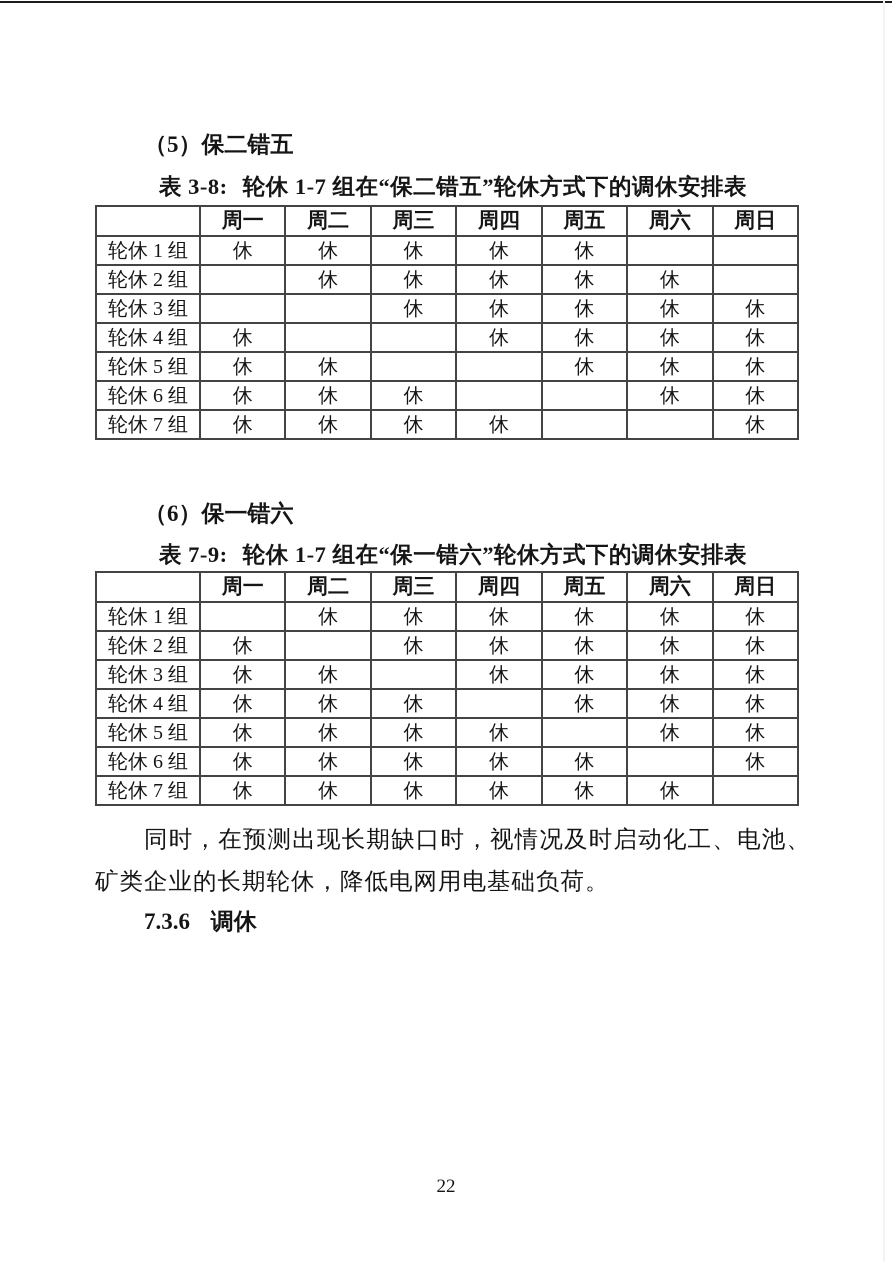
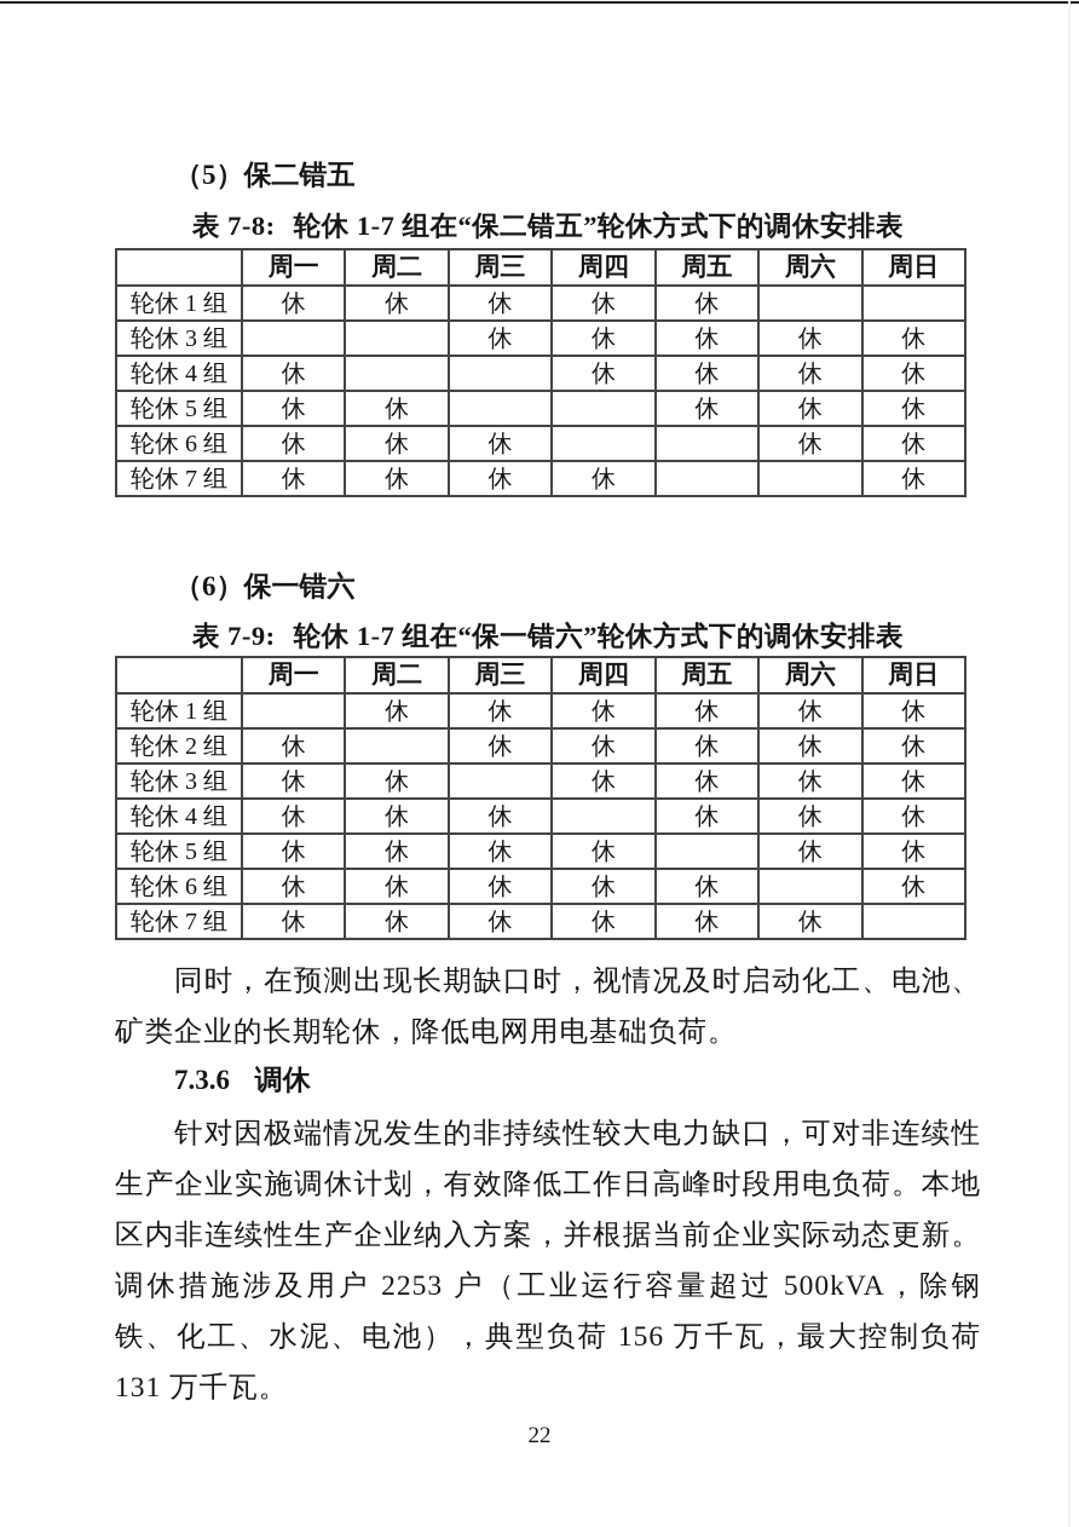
  （5）保二错五
- 表 3-8: 轮休 1-7 组在“保二错五”轮休方式下的调休安排表
+ 表 7-8: 轮休 1-7 组在“保二错五”轮休方式下的调休安排表
  	周一	周二	周三	周四	周五	周六	周日
  轮休 1 组	休	休	休	休	休
- 轮休 2 组		休	休	休	休	休
  轮休 3 组			休	休	休	休	休
  轮休 4 组	休			休	休	休	休
  轮休 5 组	休	休			休	休	休
  轮休 6 组	休	休	休			休	休
  轮休 7 组	休	休	休	休			休
  （6）保一错六
  表 7-9: 轮休 1-7 组在“保一错六”轮休方式下的调休安排表
  	周一	周二	周三	周四	周五	周六	周日
  轮休 1 组		休	休	休	休	休	休
  轮休 2 组	休		休	休	休	休	休
  轮休 3 组	休	休		休	休	休	休
  轮休 4 组	休	休	休		休	休	休
  轮休 5 组	休	休	休	休		休	休
  轮休 6 组	休	休	休	休	休		休
  轮休 7 组	休	休	休	休	休	休
  同时，在预测出现长期缺口时，视情况及时启动化工、电池、矿类企业的长期轮休，降低电网用电基础负荷。
  7.3.6 调休
+ 针对因极端情况发生的非持续性较大电力缺口，可对非连续性生产企业实施调休计划，有效降低工作日高峰时段用电负荷。本地区内非连续性生产企业纳入方案，并根据当前企业实际动态更新。调休措施涉及用户 2253 户（工业运行容量超过 500kVA，除钢铁、化工、水泥、电池），典型负荷 156 万千瓦，最大控制负荷 131 万千瓦。
  22
